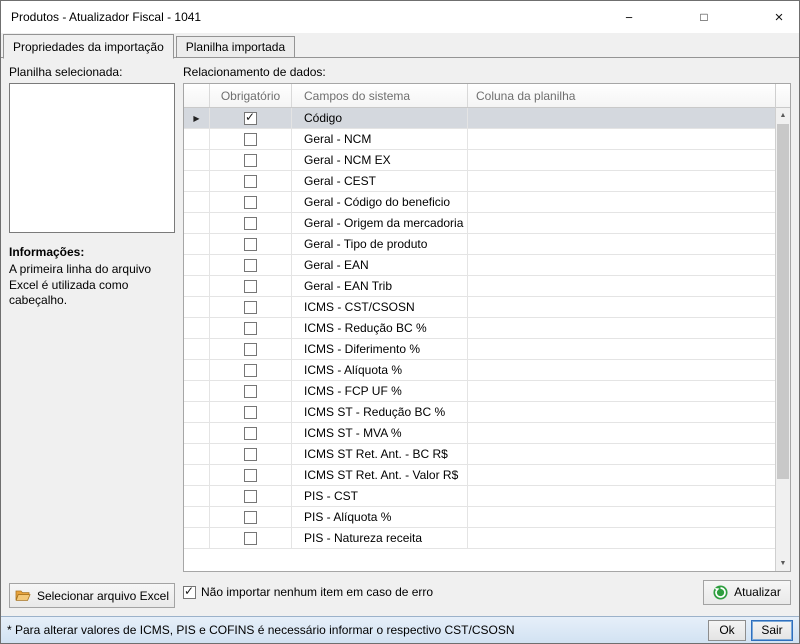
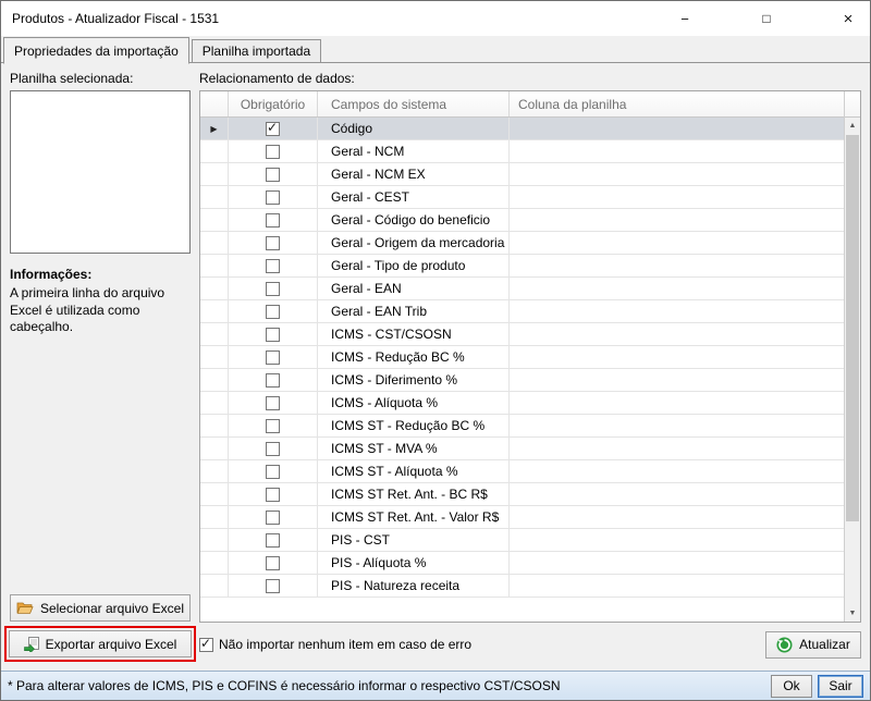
- Produtos - Atualizador Fiscal - 1041
+ Produtos - Atualizador Fiscal - 1531
  −
  □
  ×
  Propriedades da importação
  Planilha importada
  Planilha selecionada:
  Informações:
  A primeira linha do arquivo Excel é utilizada como cabeçalho.
  Selecionar arquivo Excel
+ Exportar arquivo Excel
  Relacionamento de dados:
  Obrigatório
  Campos do sistema
  Coluna da planilha
  ▶
  Código
  Geral - NCM
  Geral - NCM EX
  Geral - CEST
  Geral - Código do beneficio
  Geral - Origem da mercadoria
  Geral - Tipo de produto
  Geral - EAN
  Geral - EAN Trib
  ICMS - CST/CSOSN
  ICMS - Redução BC %
  ICMS - Diferimento %
  ICMS - Alíquota %
- ICMS - FCP UF %
  ICMS ST - Redução BC %
  ICMS ST - MVA %
+ ICMS ST - Alíquota %
  ICMS ST Ret. Ant. - BC R$
  ICMS ST Ret. Ant. - Valor R$
  PIS - CST
  PIS - Alíquota %
  PIS - Natureza receita
  Não importar nenhum item em caso de erro
  Atualizar
  * Para alterar valores de ICMS, PIS e COFINS é necessário informar o respectivo CST/CSOSN
  Ok
  Sair
